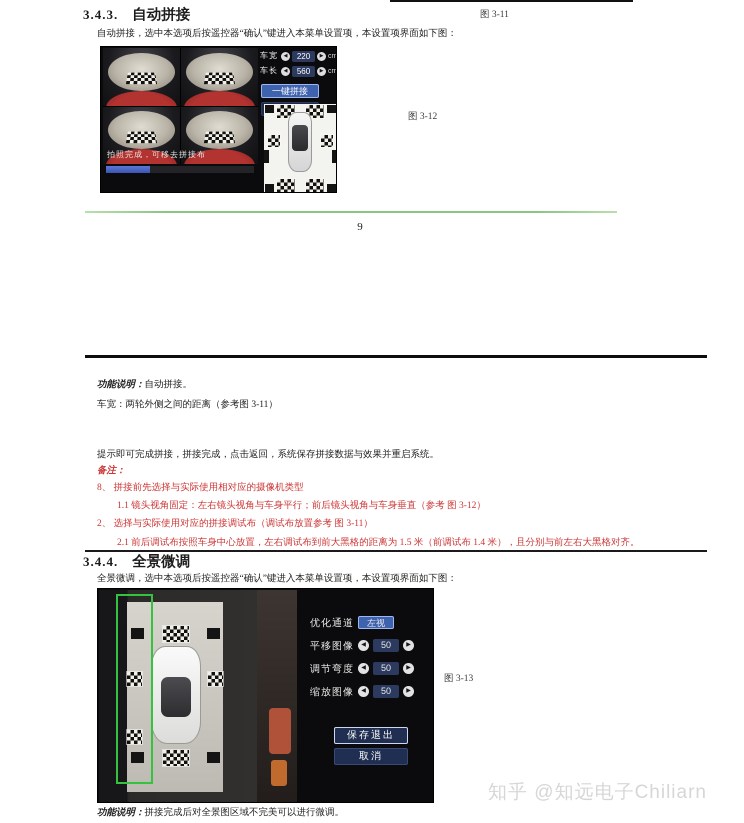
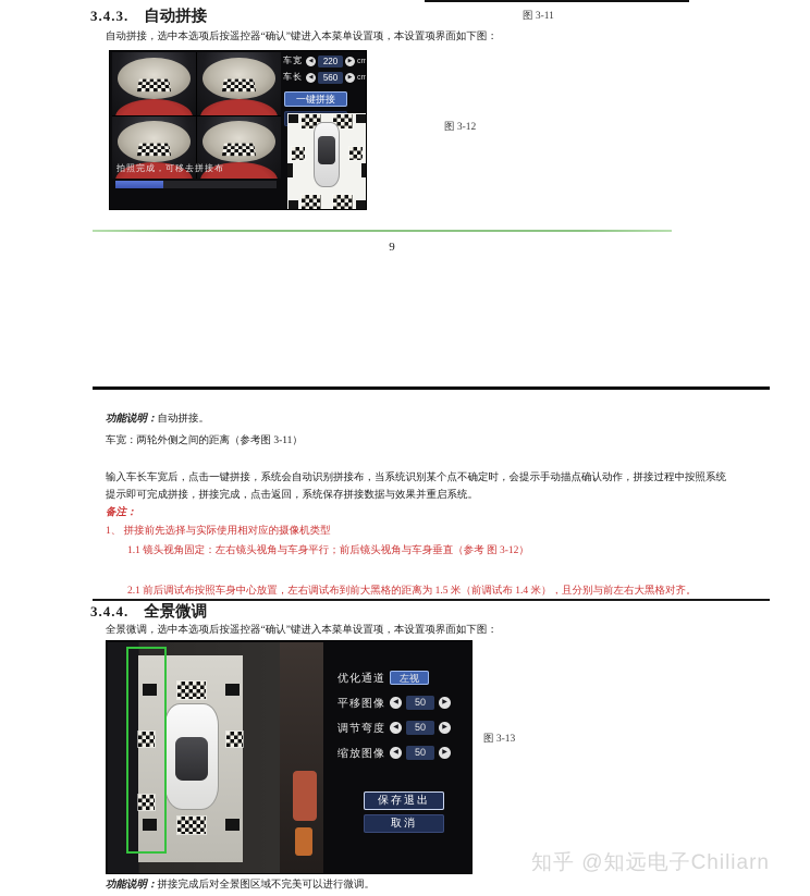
  3.4.3. 自动拼接
  图 3-11
  自动拼接，选中本选项后按遥控器“确认”键进入本菜单设置项，本设置项界面如下图：
  拍照完成，可移去拼接布
  车宽
  220
  车长
  560
  一键拼接
  图 3-12
  9
  功能说明：自动拼接。
  车宽：两轮外侧之间的距离（参考图 3-11）
+ 输入车长车宽后，点击一键拼接，系统会自动识别拼接布，当系统识别某个点不确定时，会提示手动描点确认动作，拼接过程中按照系统
  提示即可完成拼接，拼接完成，点击返回，系统保存拼接数据与效果并重启系统。
  备注：
- 8、 拼接前先选择与实际使用相对应的摄像机类型
+ 1、 拼接前先选择与实际使用相对应的摄像机类型
  1.1 镜头视角固定：左右镜头视角与车身平行；前后镜头视角与车身垂直（参考 图 3-12）
- 2、 选择与实际使用对应的拼接调试布（调试布放置参考 图 3-11）
  2.1 前后调试布按照车身中心放置，左右调试布到前大黑格的距离为 1.5 米（前调试布 1.4 米），且分别与前左右大黑格对齐。
  3.4.4. 全景微调
  全景微调，选中本选项后按遥控器“确认”键进入本菜单设置项，本设置项界面如下图：
  优化通道
  左视
  平移图像
  50
  调节弯度
  50
  缩放图像
  50
  保存退出
  取消
  图 3-13
  功能说明：拼接完成后对全景图区域不完美可以进行微调。
  知乎 @知远电子Chiliarn
